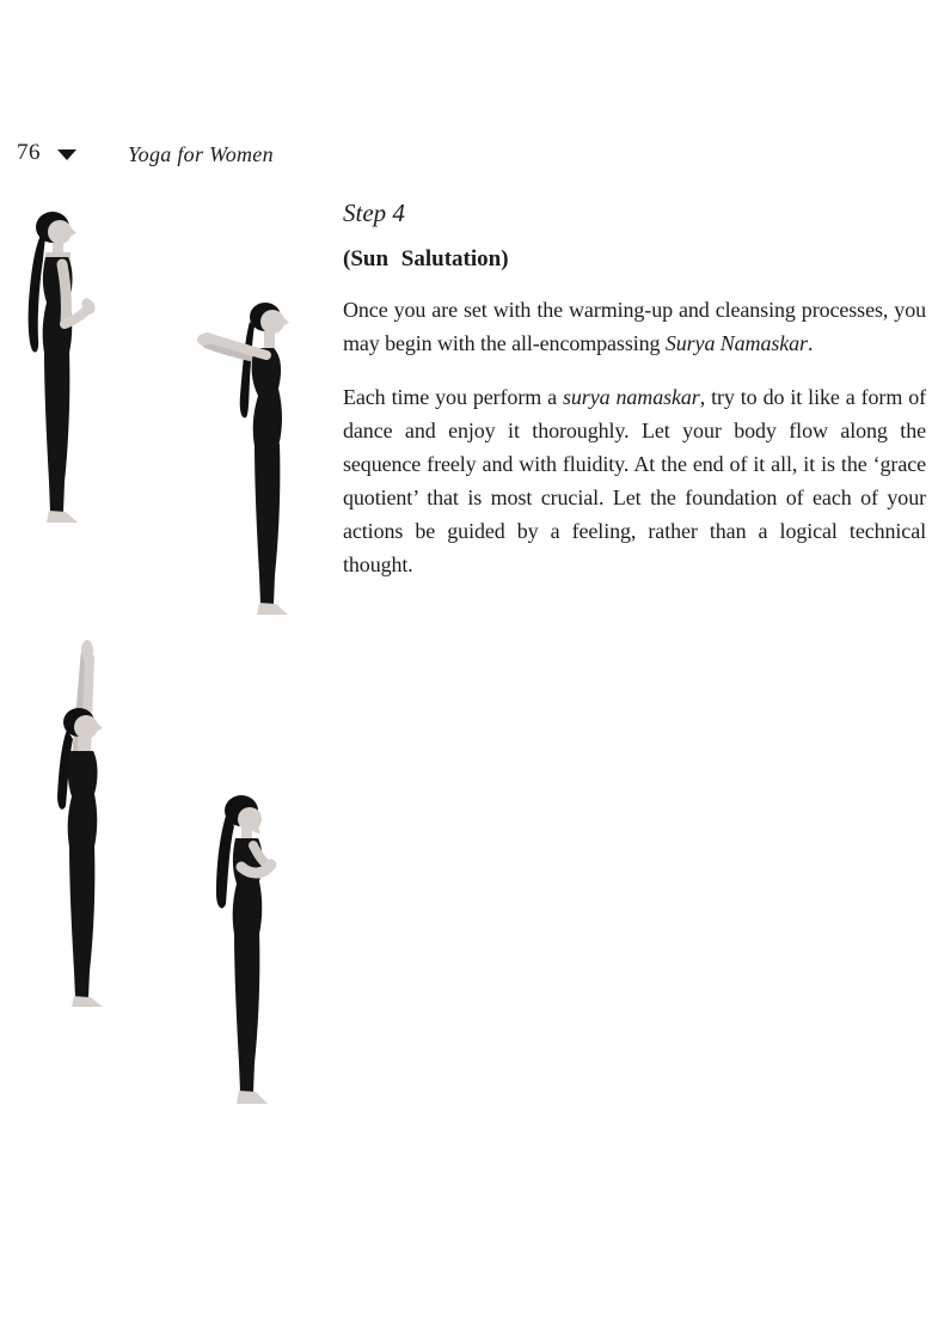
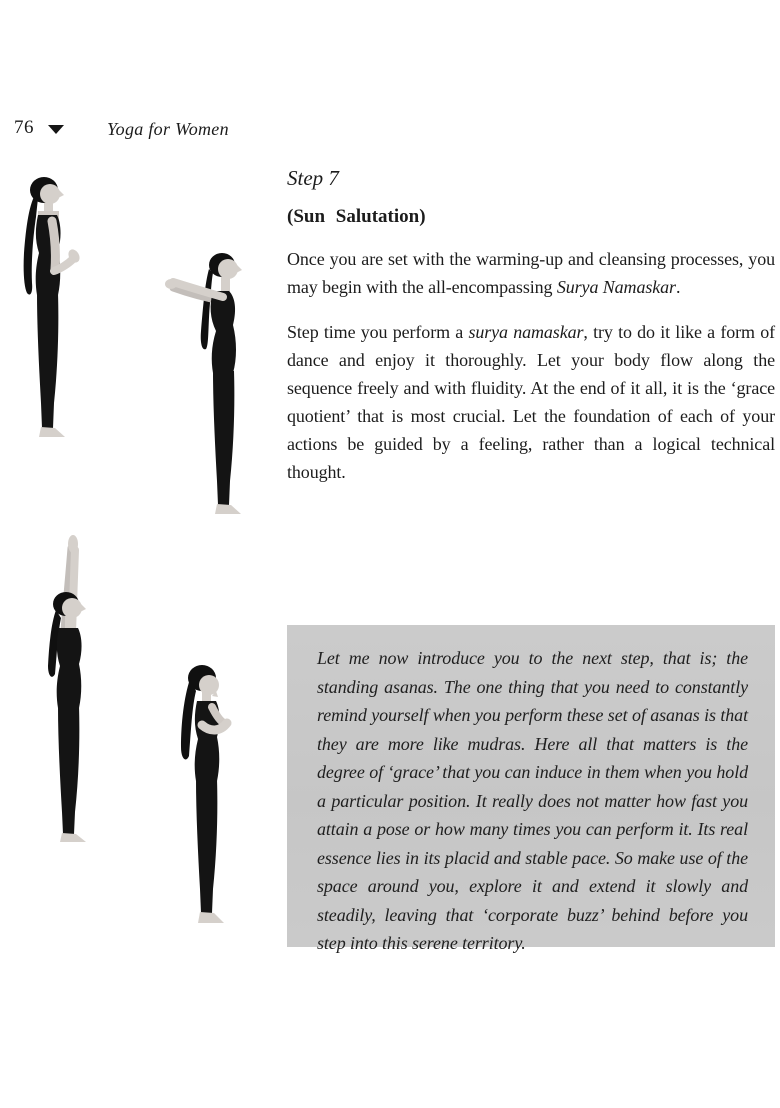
  76
  Yoga for Women
- Step 4
+ Step 7
  (Sun Salutation)
  Once you are set with the warming-up and cleansing processes, you may begin with the all-encompassing Surya Namaskar.
- Each time you perform a surya namaskar, try to do it like a form of dance and enjoy it thoroughly. Let your body flow along the sequence freely and with fluidity. At the end of it all, it is the ‘grace quotient’ that is most crucial. Let the foundation of each of your actions be guided by a feeling, rather than a logical technical thought.
+ Step time you perform a surya namaskar, try to do it like a form of dance and enjoy it thoroughly. Let your body flow along the sequence freely and with fluidity. At the end of it all, it is the ‘grace quotient’ that is most crucial. Let the foundation of each of your actions be guided by a feeling, rather than a logical technical thought.
+ Let me now introduce you to the next step, that is; the standing asanas. The one thing that you need to constantly remind yourself when you perform these set of asanas is that they are more like mudras. Here all that matters is the degree of ‘grace’ that you can induce in them when you hold a particular position. It really does not matter how fast you attain a pose or how many times you can perform it. Its real essence lies in its placid and stable pace. So make use of the space around you, explore it and extend it slowly and steadily, leaving that ‘corporate buzz’ behind before you step into this serene territory.
